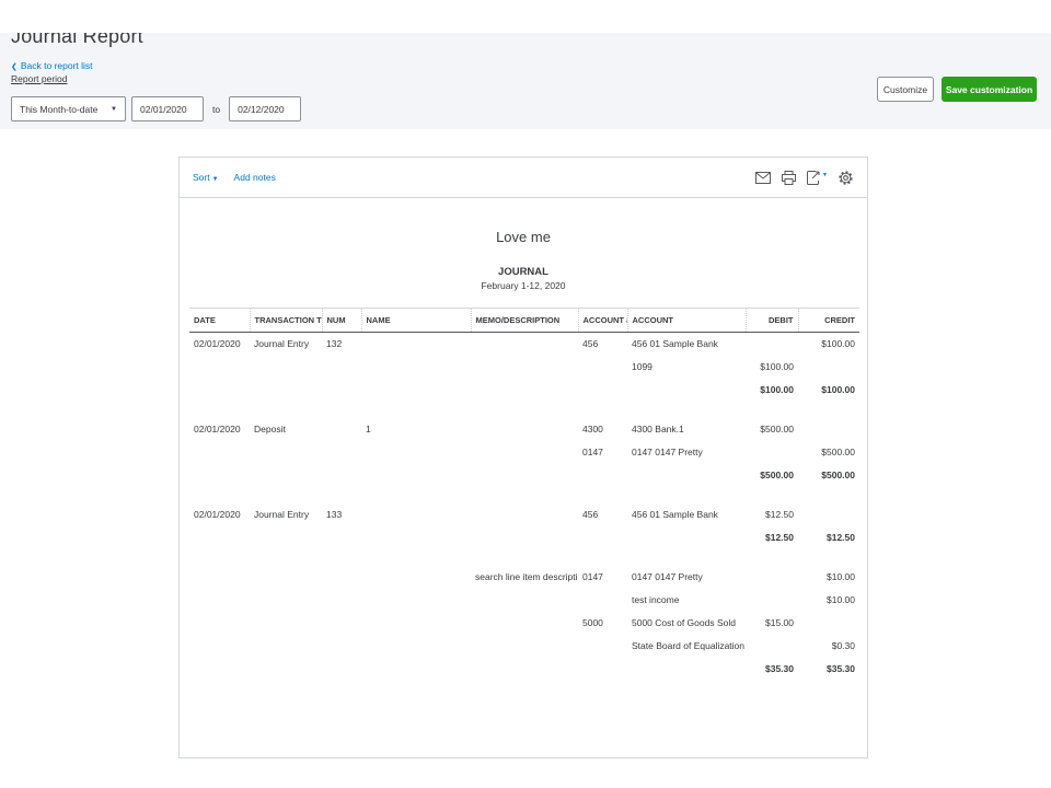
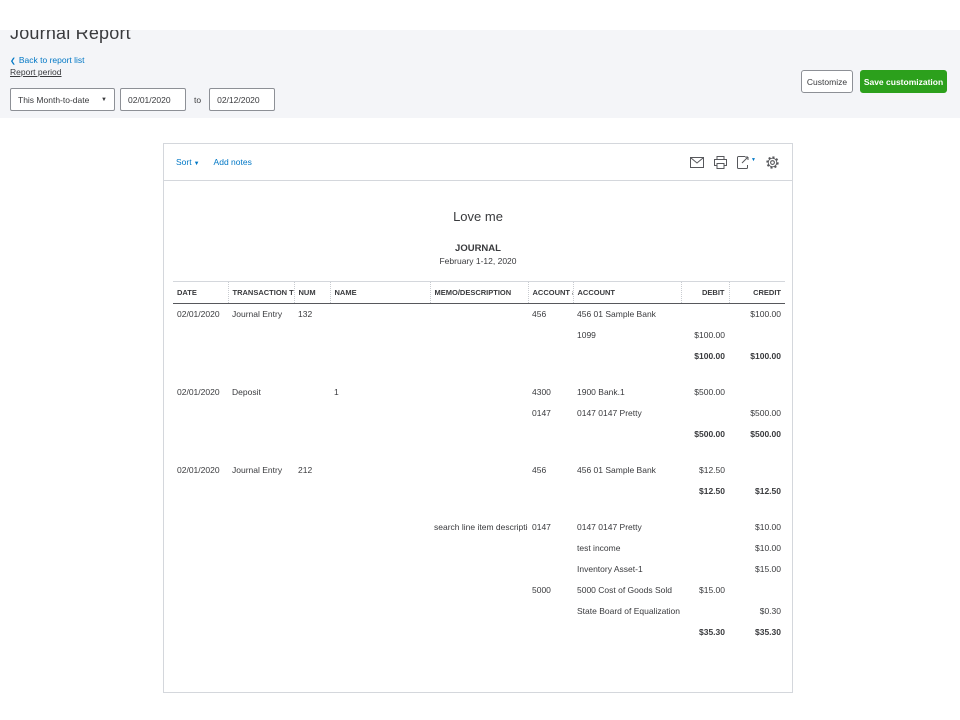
  Journal Report
  Back to report list
  Report period
  This Month-to-date
  02/01/2020
  to
  02/12/2020
  Customize
  Save customization
  Sort
  Add notes
  Love me
  JOURNAL
  February 1-12, 2020
  DATE	TRANSACTION T	NUM	NAME	MEMO/DESCRIPTION	ACCOUNT	ACCOUNT	DEBIT	CREDIT
  02/01/2020	Journal Entry	132			456	456 01 Sample Bank		$100.00
  						1099	$100.00
  							$100.00	$100.00
- 02/01/2020	Deposit		1		4300	4300 Bank.1	$500.00
+ 02/01/2020	Deposit		1		4300	1900 Bank.1	$500.00
  					0147	0147 0147 Pretty		$500.00
  							$500.00	$500.00
- 02/01/2020	Journal Entry	133			456	456 01 Sample Bank	$12.50
+ 02/01/2020	Journal Entry	212			456	456 01 Sample Bank	$12.50
  							$12.50	$12.50
  				search line item descripti	0147	0147 0147 Pretty		$10.00
  						test income		$10.00
+ 						Inventory Asset-1		$15.00
  					5000	5000 Cost of Goods Sold	$15.00
  						State Board of Equalization		$0.30
  							$35.30	$35.30
